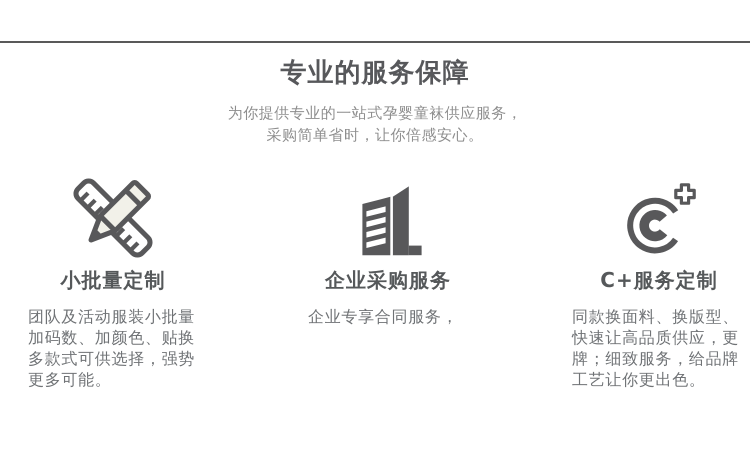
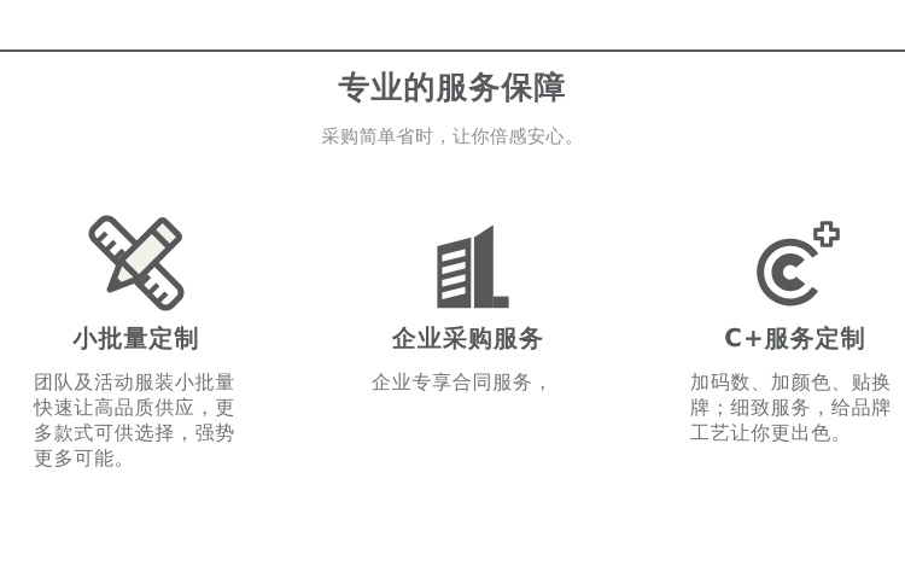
  专业的服务保障
- 为你提供专业的一站式孕婴童袜供应服务，
  采购简单省时，让你倍感安心。
  小批量定制
  团队及活动服装小批量
- 加码数、加颜色、贴换
+ 快速让高品质供应，更
  多款式可供选择，强势
  更多可能。
  企业采购服务
  企业专享合同服务，
  C+服务定制
- 同款换面料、换版型、
- 快速让高品质供应，更
+ 加码数、加颜色、贴换
  牌；细致服务，给品牌
  工艺让你更出色。
